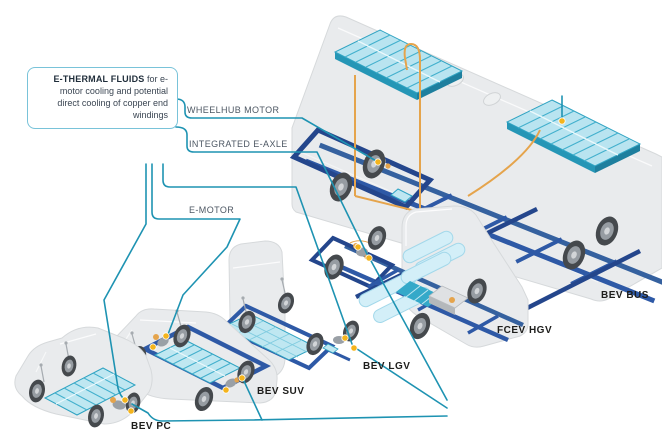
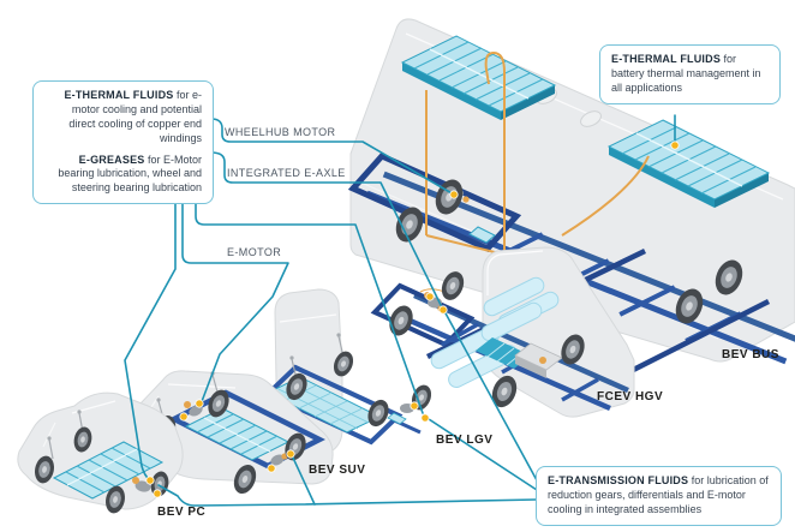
  E-THERMAL FLUIDS for e-motor cooling and potential direct cooling of copper end windings
+ E-GREASES for E-Motor bearing lubrication, wheel and steering bearing lubrication
+ E-THERMAL FLUIDS for battery thermal management in all applications
+ E-TRANSMISSION FLUIDS for lubrication of reduction gears, differentials and E-motor cooling in integrated assemblies
  WHEELHUB MOTOR
  INTEGRATED E-AXLE
  E-MOTOR
  BEV PC
  BEV SUV
  BEV LGV
  FCEV HGV
  BEV BUS
